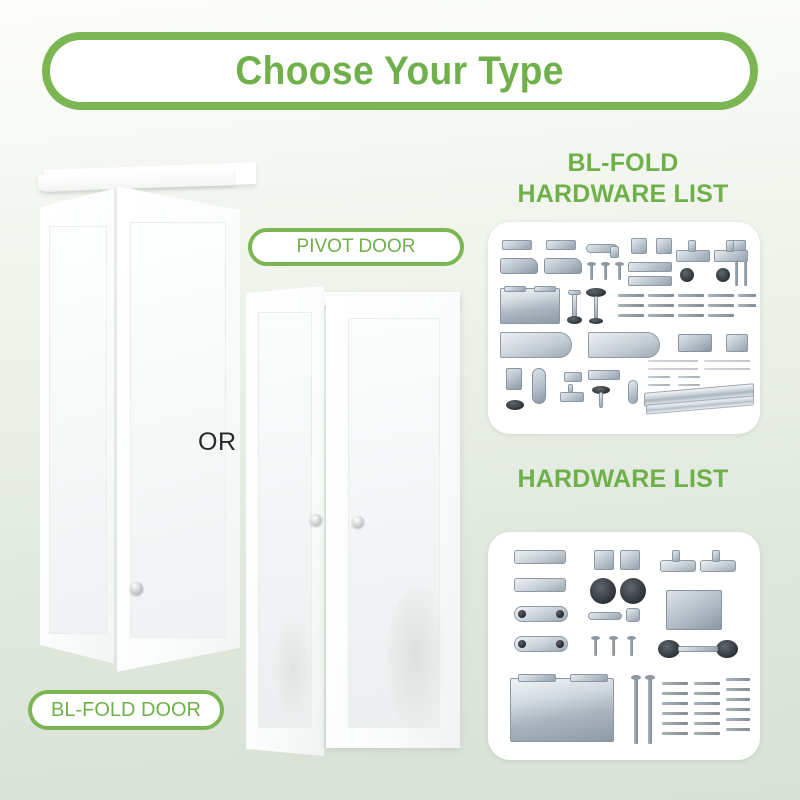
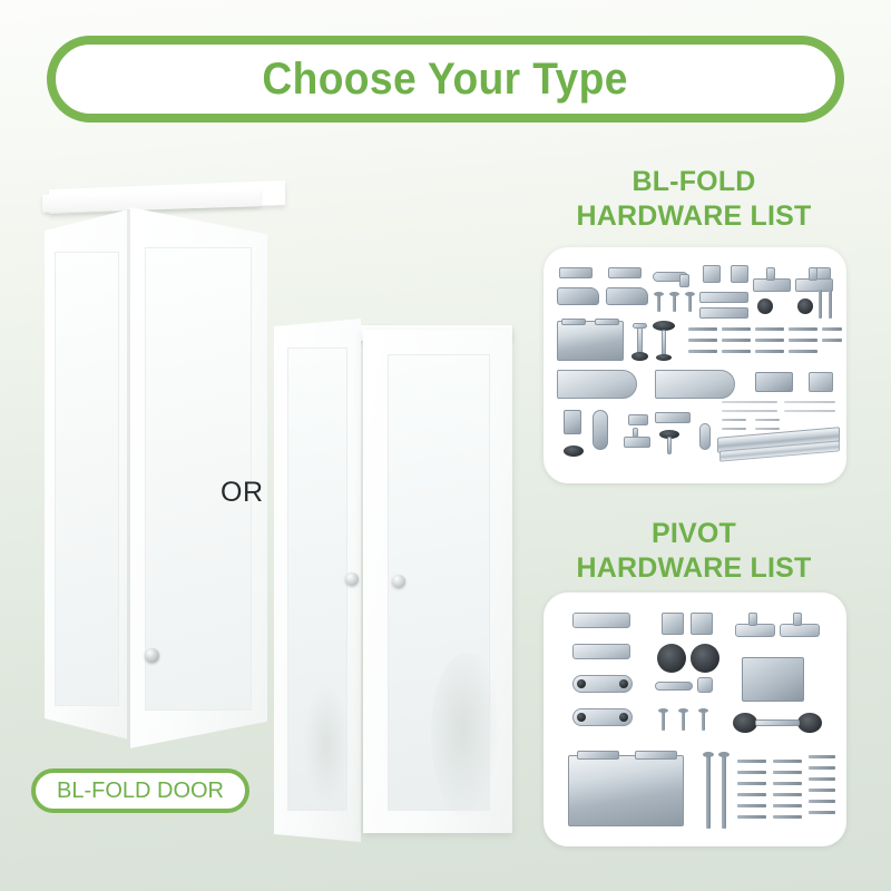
  Choose Your Type
  BL-FOLD DOOR
  OR
- PIVOT DOOR
  BL-FOLD
  HARDWARE LIST
+ PIVOT
  HARDWARE LIST
